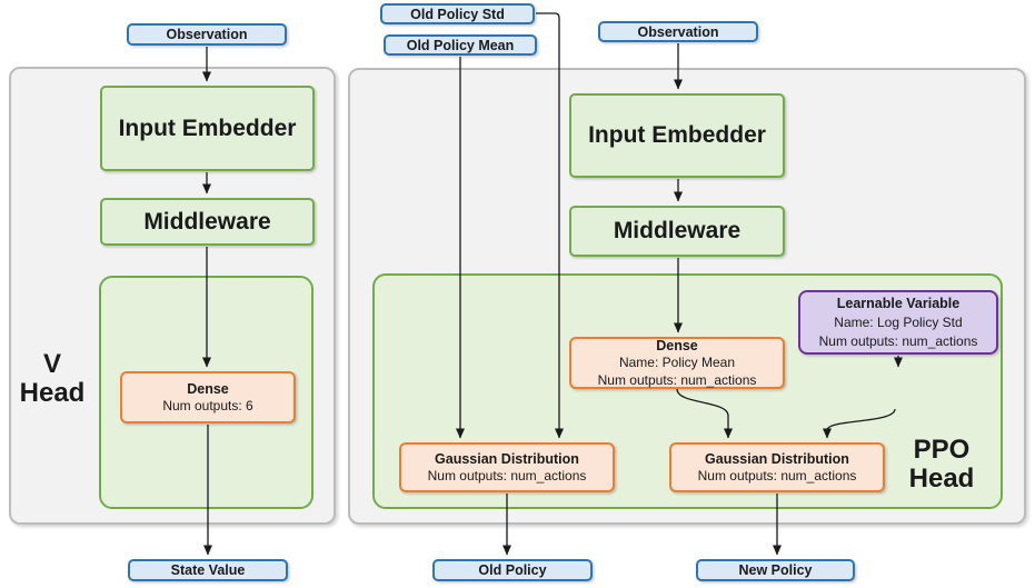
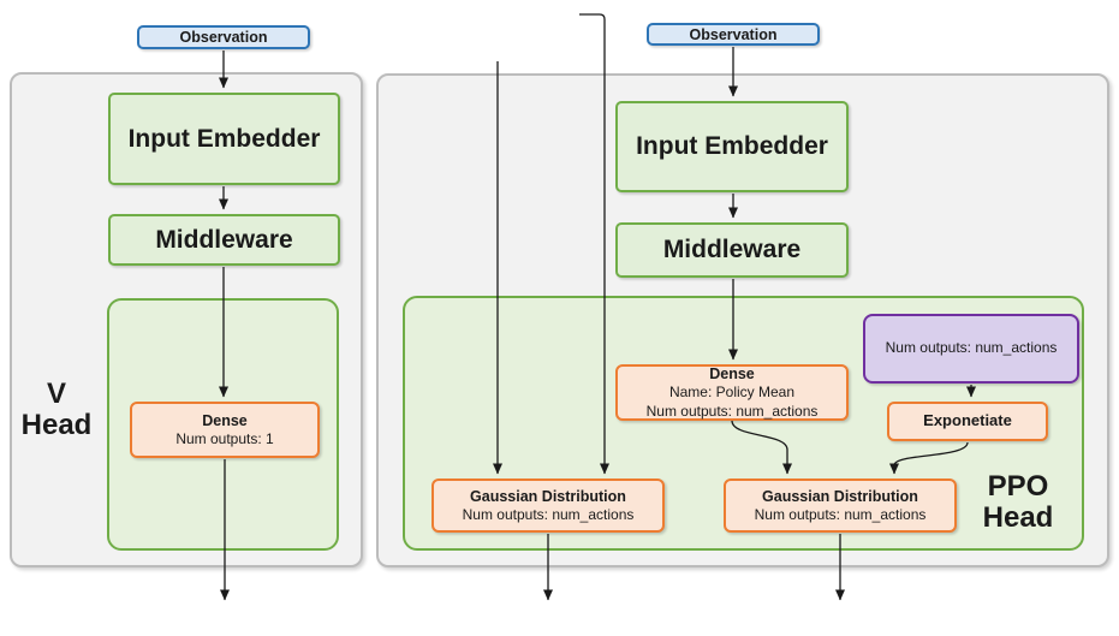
  V
  Head
  PPO
  Head
  Observation
  Input Embedder
  Middleware
  Dense
- Num outputs: 6
+ Num outputs: 1
- State Value
- Old Policy Std
- Old Policy Mean
  Observation
  Input Embedder
  Middleware
  Dense
  Name: Policy Mean
  Num outputs: num_actions
- Learnable Variable
- Name: Log Policy Std
  Num outputs: num_actions
+ Exponetiate
  Gaussian Distribution
  Num outputs: num_actions
  Gaussian Distribution
  Num outputs: num_actions
- Old Policy
- New Policy
